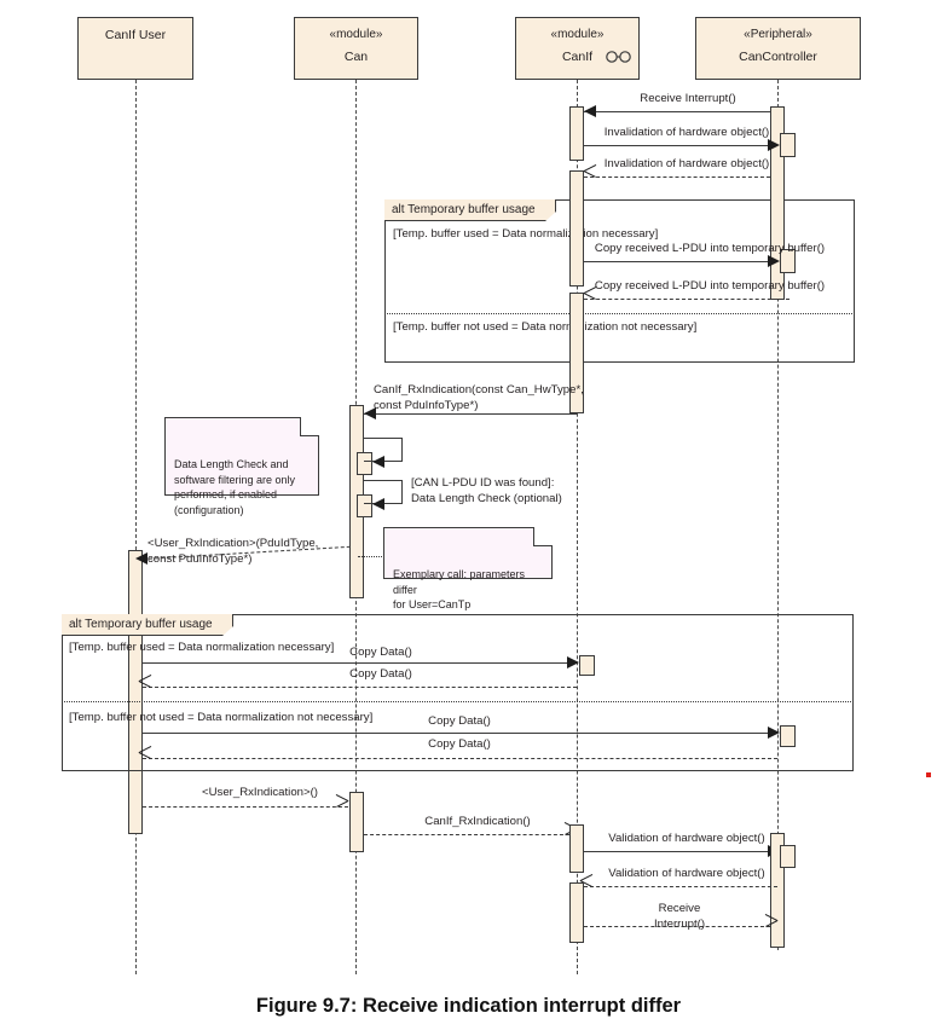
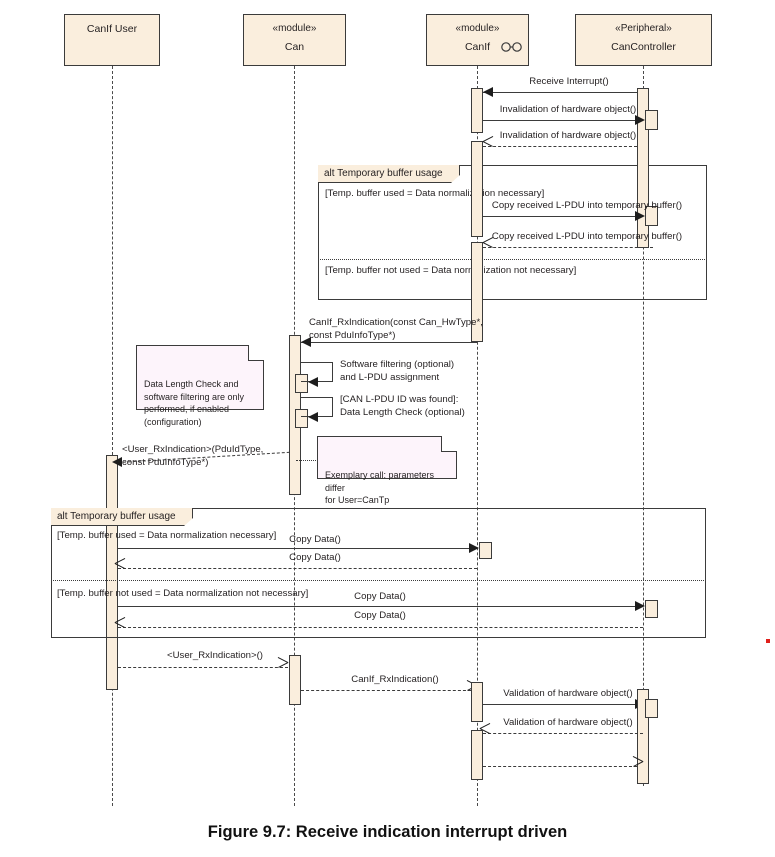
  CanIf User
  «module»
  Can
  «module»
  CanIf
  «Peripheral»
  CanController
  alt Temporary buffer usage
  [Temp. buffer used = Data normaliion necessary]
  [Temp. buffer not used = Data norization not necessary]
  Receive Interrupt()
  Invalidation of hardware object()
  Invalidation of hardware object()
  Copy received L-PDU into temporary buffer()
  Copy received L-PDU into temporary buffer()
  CanIf_RxIndication(const Can_HwType*,
  const PduInfoType*)
+ Software filtering (optional)
+ and L-PDU assignment
  [CAN L-PDU ID was found]:
  Data Length Check (optional)
  Data Length Check and
  software filtering are only
  performed, if enabled
  (configuration)
  Exemplary call: parameters differ
  for User=CanTp
  <User_RxIndication>(PduIdType,
  const PduInfoType*)
  alt Temporary buffer usage
  [Temp. buffer used = Data normalization necessary]
  [Temp. buffer not used = Data normalization not necessary]
  Copy Data()
  Copy Data()
  Copy Data()
  Copy Data()
  <User_RxIndication>()
  CanIf_RxIndication()
  Validation of hardware object()
  Validation of hardware object()
- Receive
- Interrupt()
- Figure 9.7: Receive indication interrupt differ
+ Figure 9.7: Receive indication interrupt driven
